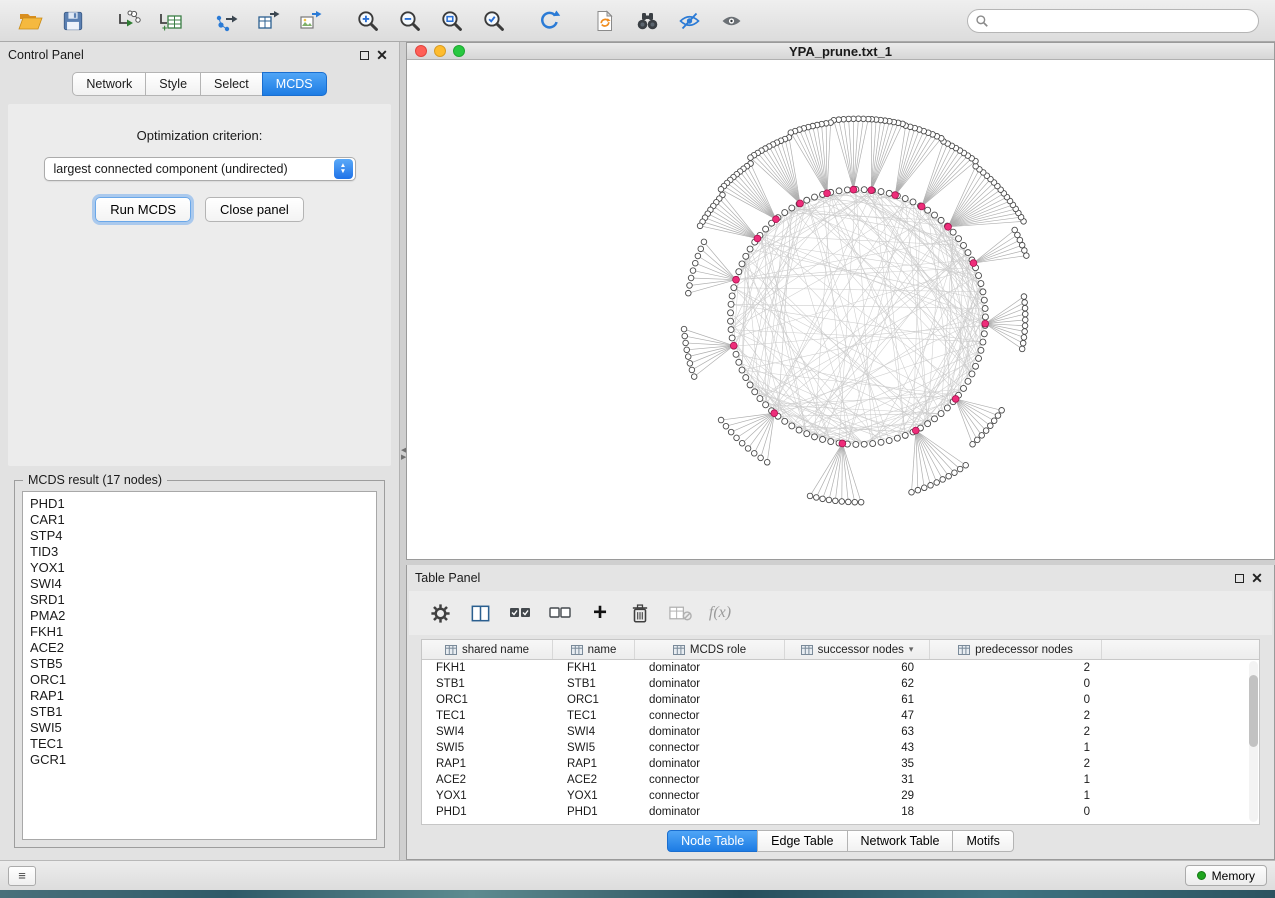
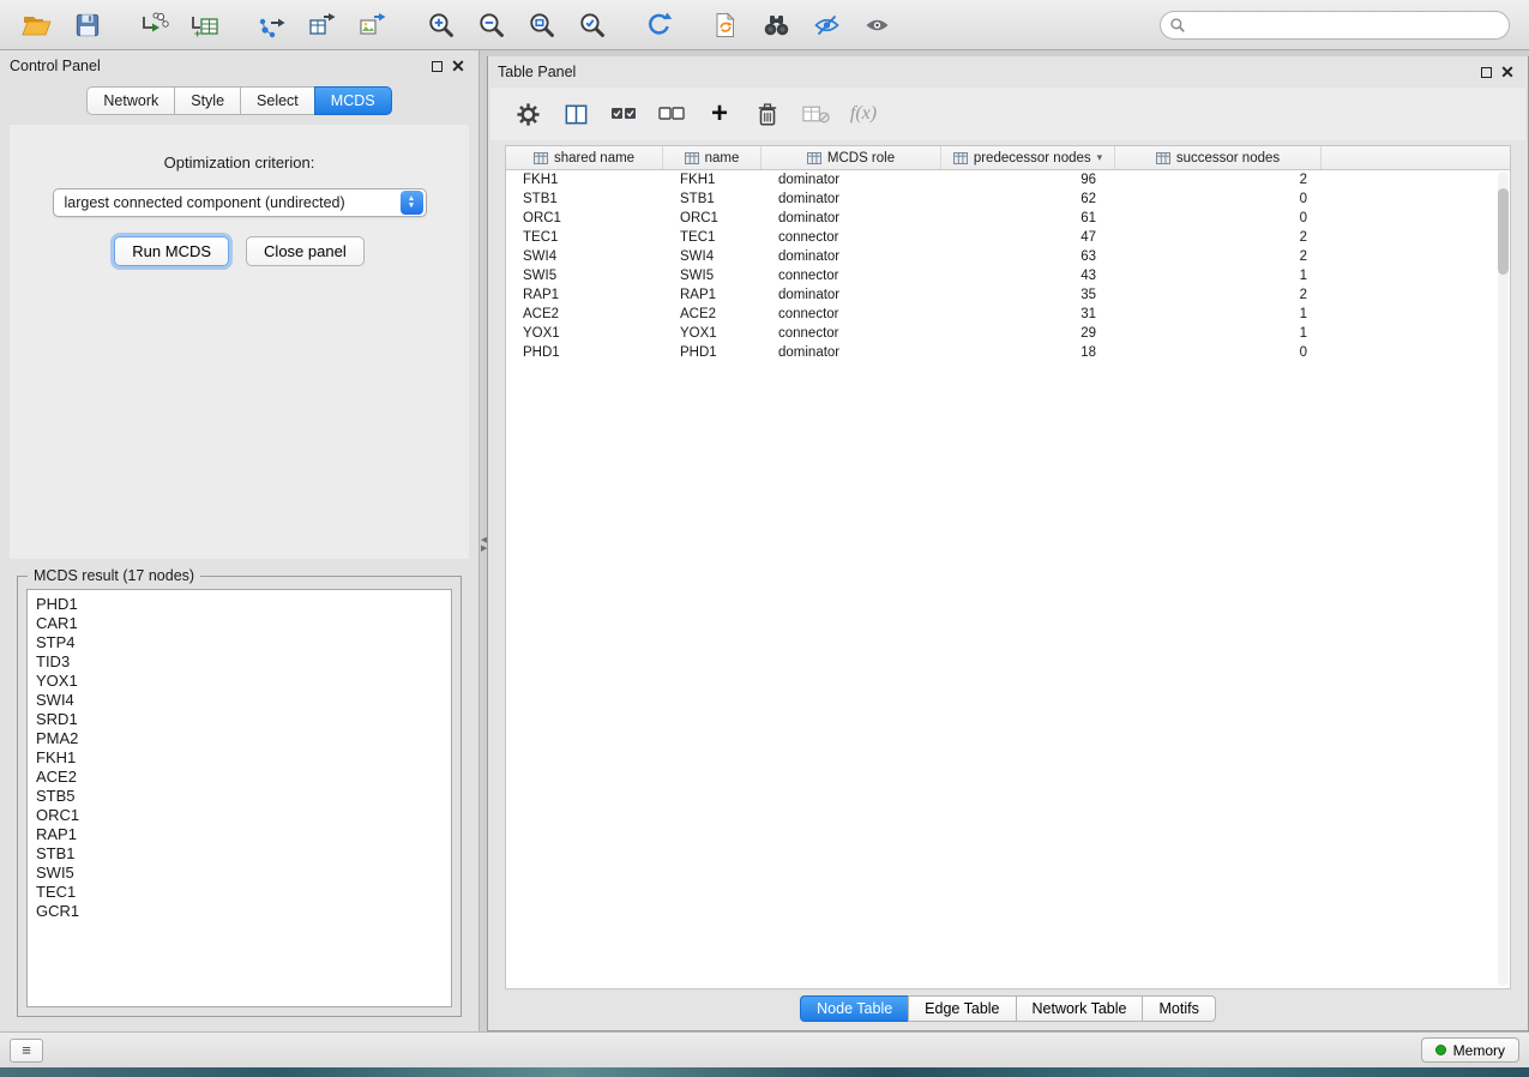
  +
  Control Panel
  ✕
  Network
  Style
  Select
  MCDS
  Optimization criterion:
  largest connected component (undirected)
  Run MCDS
  Close panel
  MCDS result (17 nodes)
  PHD1
  CAR1
  STP4
  TID3
  YOX1
  SWI4
  SRD1
  PMA2
  FKH1
  ACE2
  STB5
  ORC1
  RAP1
  STB1
  SWI5
  TEC1
  GCR1
- YPA_prune.txt_1
  Table Panel
  ✕
  +
  f(x)
  shared name
  name
  MCDS role
- successor nodes
+ predecessor nodes
  ▾
- predecessor nodes
+ successor nodes
  FKH1
  FKH1
  dominator
- 60
+ 96
  2
  STB1
  STB1
  dominator
  62
  0
  ORC1
  ORC1
  dominator
  61
  0
  TEC1
  TEC1
  connector
  47
  2
  SWI4
  SWI4
  dominator
  63
  2
  SWI5
  SWI5
  connector
  43
  1
  RAP1
  RAP1
  dominator
  35
  2
  ACE2
  ACE2
  connector
  31
  1
  YOX1
  YOX1
  connector
  29
  1
  PHD1
  PHD1
  dominator
  18
  0
  Node Table
  Edge Table
  Network Table
  Motifs
  ≡
  Memory
